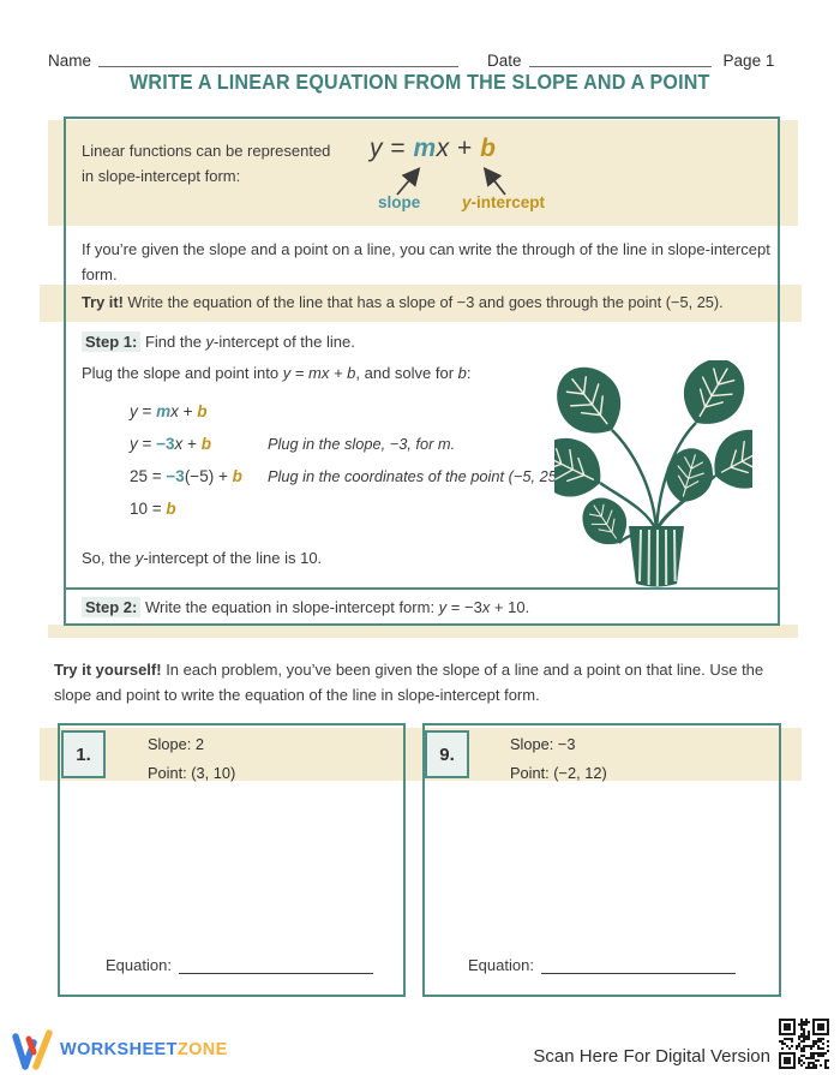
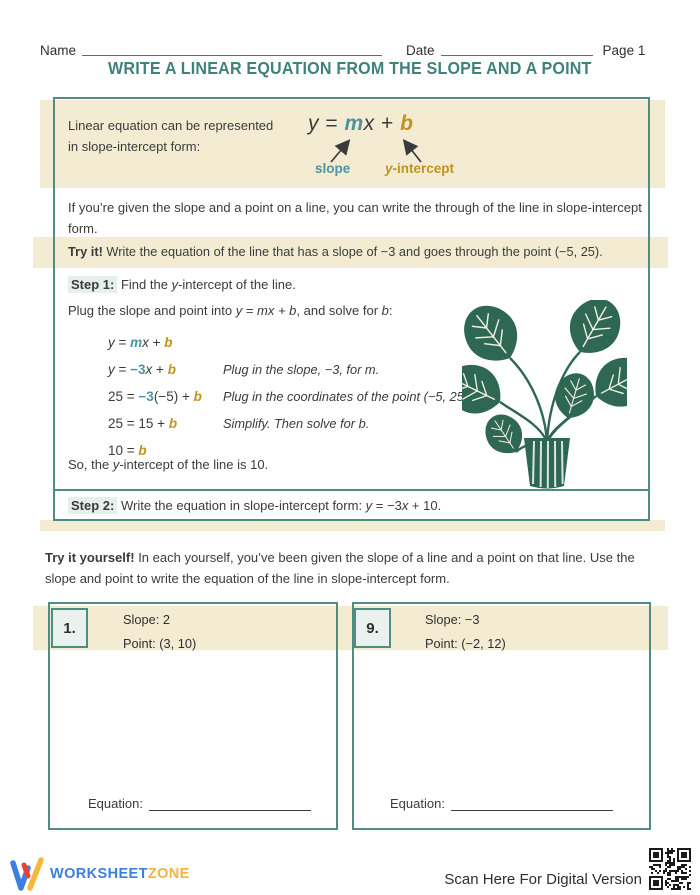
  Name
  Date
  Page 1
  WRITE A LINEAR EQUATION FROM THE SLOPE AND A POINT
- Linear functions can be represented
+ Linear equation can be represented
  in slope-intercept form:
  y = mx + b
  slope
  y-intercept
  If you’re given the slope and a point on a line, you can write the through of the line in slope-intercept form.
  Try it! Write the equation of the line that has a slope of −3 and goes through the point (−5, 25).
  Step 1: Find the y-intercept of the line.
  Plug the slope and point into y = mx + b, and solve for b:
  y = mx + b
  y = −3x + b
  Plug in the slope, −3, for m.
  25 = −3(−5) + b
  Plug in the coordinates of the point (−5, 25
+ 25 = 15 + b
+ Simplify. Then solve for b.
  10 = b
  So, the y-intercept of the line is 10.
  Step 2: Write the equation in slope-intercept form: y = −3x + 10.
- Try it yourself! In each problem, you’ve been given the slope of a line and a point on that line. Use the slope and point to write the equation of the line in slope-intercept form.
+ Try it yourself! In each yourself, you’ve been given the slope of a line and a point on that line. Use the slope and point to write the equation of the line in slope-intercept form.
  1.
  9.
  Slope: 2
  Point: (3, 10)
  Slope: −3
  Point: (−2, 12)
  Equation:
  Equation:
  WORKSHEETZONE
  Scan Here For Digital Version
